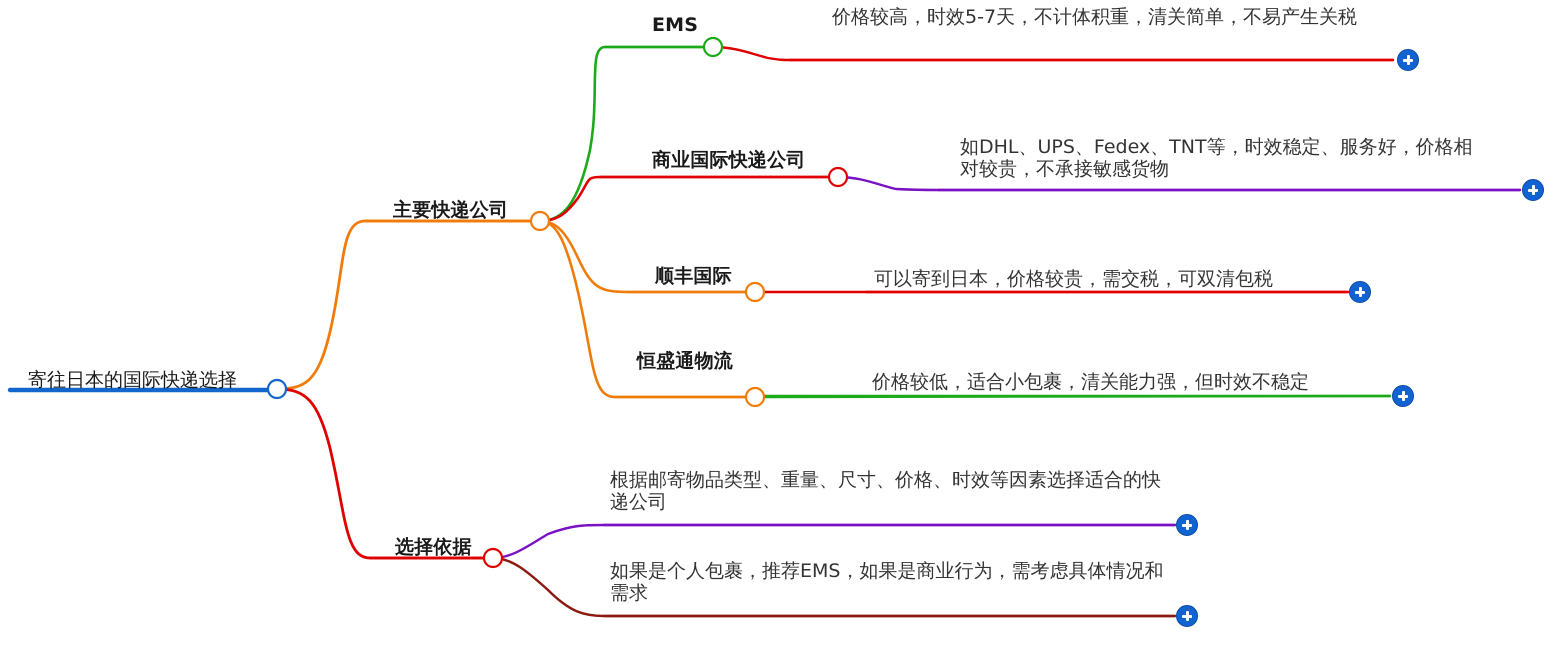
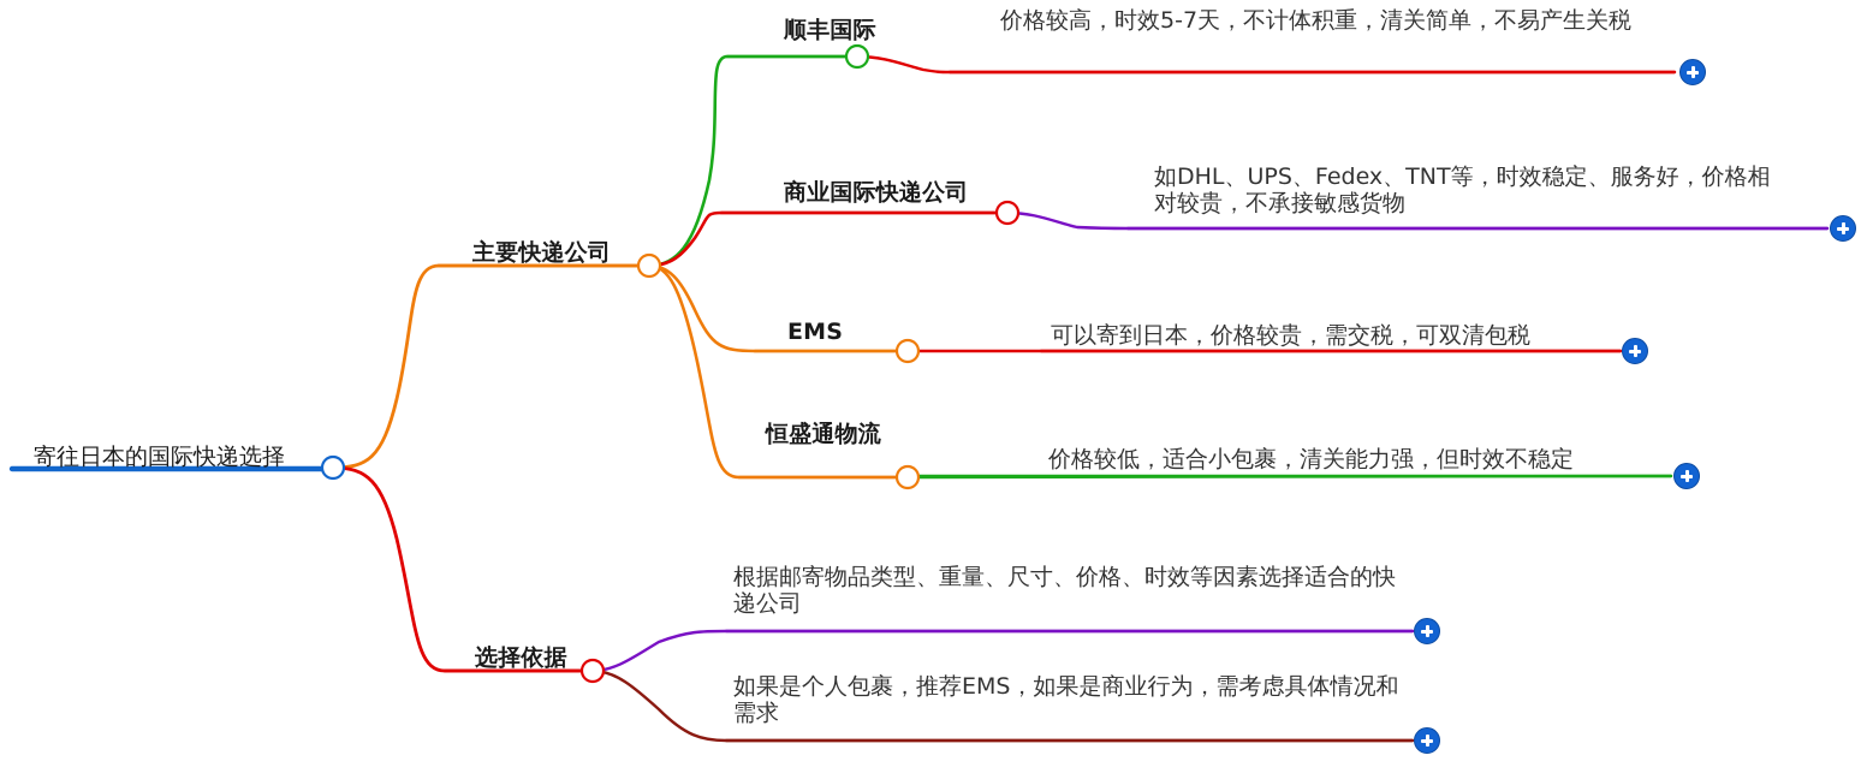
  寄往日本的国际快递选择
  主要快递公司
  选择依据
- EMS
+ 顺丰国际
  商业国际快递公司
- 顺丰国际
+ EMS
  恒盛通物流
  价格较高，时效5-7天，不计体积重，清关简单，不易产生关税
  如DHL、UPS、Fedex、TNT等，时效稳定、服务好，价格相对较贵，不承接敏感货物
  可以寄到日本，价格较贵，需交税，可双清包税
  价格较低，适合小包裹，清关能力强，但时效不稳定
  根据邮寄物品类型、重量、尺寸、价格、时效等因素选择适合的快递公司
  如果是个人包裹，推荐EMS，如果是商业行为，需考虑具体情况和需求
